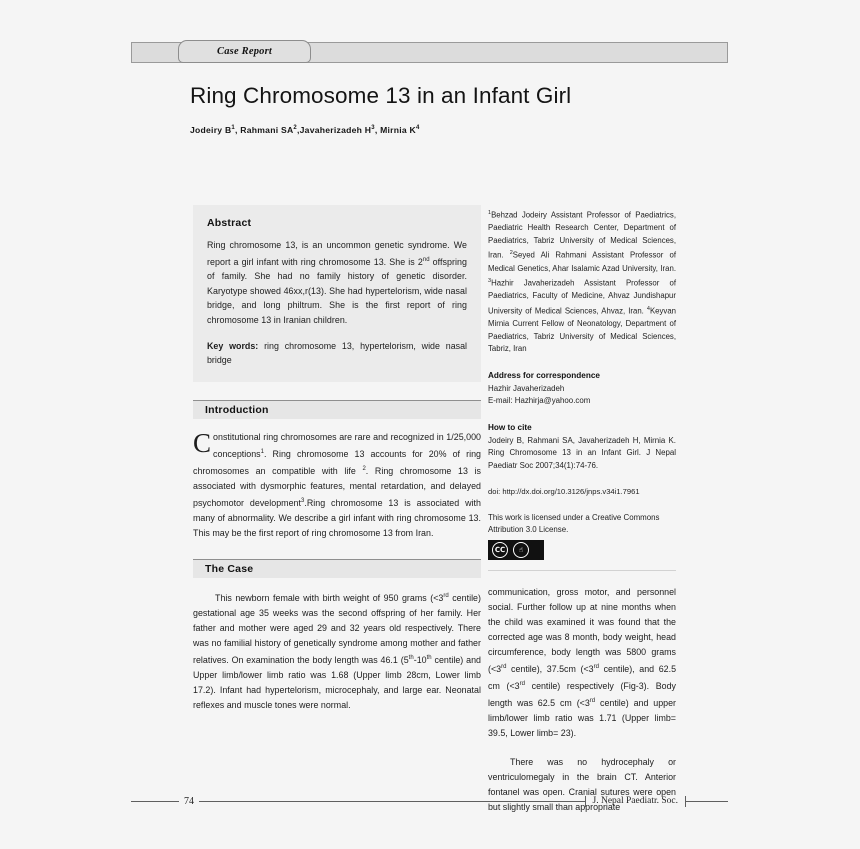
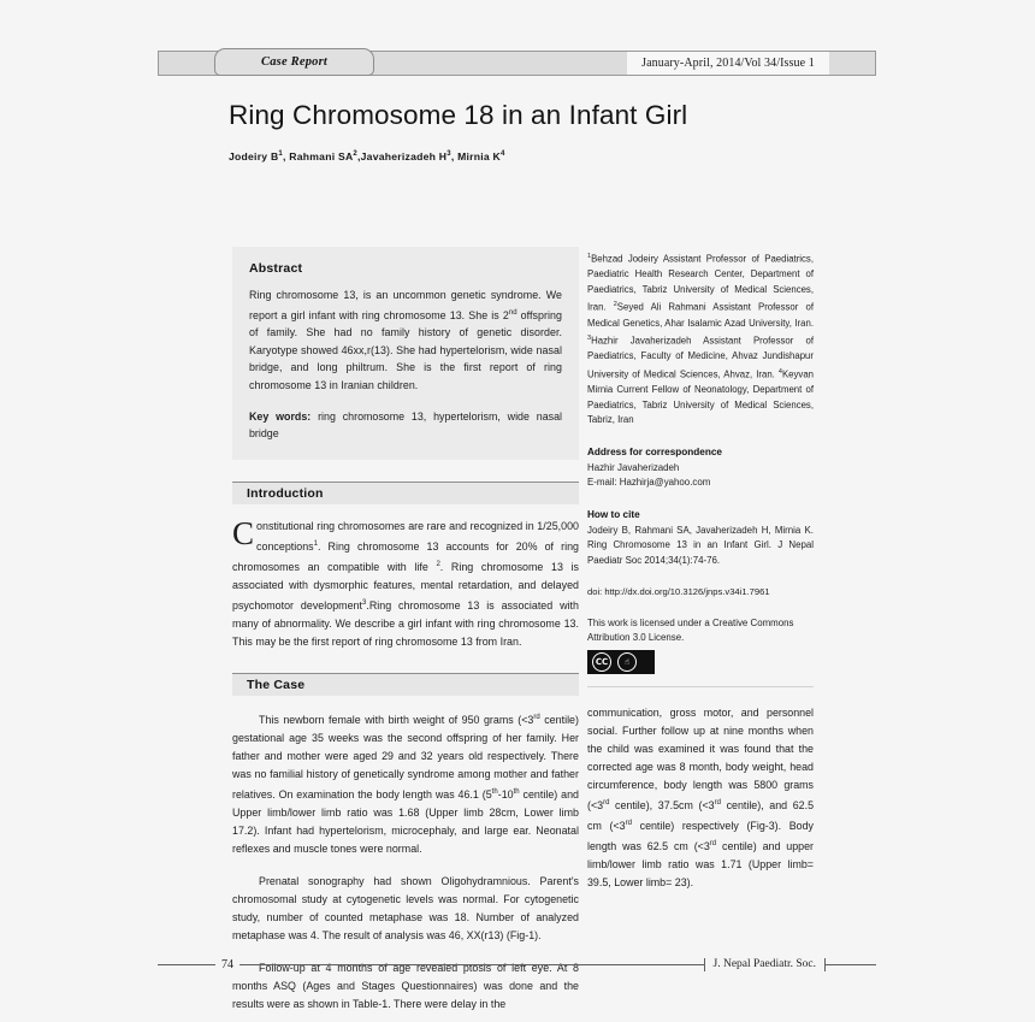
  Case Report
+ January-April, 2014/Vol 34/Issue 1
- Ring Chromosome 13 in an Infant Girl
+ Ring Chromosome 18 in an Infant Girl
  Jodeiry B , Rahmani SA ,Javaherizadeh H , Mirnia K
  Abstract
  Ring chromosome 13, is an uncommon genetic syndrome. We report a girl infant with ring chromosome 13. She is 2 offspring of family. She had no family history of genetic disorder. Karyotype showed 46xx,r(13). She had hypertelorism, wide nasal bridge, and long philtrum. She is the first report of ring chromosome 13 in Iranian children.
  Key words: ring chromosome 13, hypertelorism, wide nasal bridge
  Introduction
  Constitutional ring chromosomes are rare and recognized in 1/25,000 conceptions . Ring chromosome 13 accounts for 20% of ring chromosomes an compatible with life . Ring chromosome 13 is associated with dysmorphic features, mental retardation, and delayed psychomotor development .Ring chromosome 13 is associated with many of abnormality. We describe a girl infant with ring chromosome 13. This may be the first report of ring chromosome 13 from Iran.
  The Case
  This newborn female with birth weight of 950 grams (<3 centile) gestational age 35 weeks was the second offspring of her family. Her father and mother were aged 29 and 32 years old respectively. There was no familial history of genetically syndrome among mother and father relatives. On examination the body length was 46.1 (5 -10 centile) and Upper limb/lower limb ratio was 1.68 (Upper limb 28cm, Lower limb 17.2). Infant had hypertelorism, microcephaly, and large ear. Neonatal reflexes and muscle tones were normal.
+ Prenatal sonography had shown Oligohydramnious. Parent's chromosomal study at cytogenetic levels was normal. For cytogenetic study, number of counted metaphase was 18. Number of analyzed metaphase was 4. The result of analysis was 46, XX(r13) (Fig-1).
+ Follow-up at 4 months of age revealed ptosis of left eye. At 8 months ASQ (Ages and Stages Questionnaires) was done and the results were as shown in Table-1. There were delay in the
  Behzad Jodeiry Assistant Professor of Paediatrics, Paediatric Health Research Center, Department of Paediatrics, Tabriz University of Medical Sciences, Iran. Seyed Ali Rahmani Assistant Professor of Medical Genetics, Ahar Isalamic Azad University, Iran.Hazhir Javaherizadeh Assistant Professor of Paediatrics, Faculty of Medicine, Ahvaz Jundishapur University of Medical Sciences, Ahvaz, Iran. Keyvan Mirnia Current Fellow of Neonatology, Department of Paediatrics, Tabriz University of Medical Sciences, Tabriz, Iran
  Address for correspondence
  Hazhir Javaherizadeh
  E-mail: Hazhirja@yahoo.com
  How to cite
- Jodeiry B, Rahmani SA, Javaherizadeh H, Mirnia K. Ring Chromosome 13 in an Infant Girl. J Nepal Paediatr Soc 2007;34(1):74-76.
+ Jodeiry B, Rahmani SA, Javaherizadeh H, Mirnia K. Ring Chromosome 13 in an Infant Girl. J Nepal Paediatr Soc 2014;34(1):74-76.
  doi: http://dx.doi.org/10.3126/jnps.v34i1.7961
  This work is licensed under a Creative Commons Attribution 3.0 License.
  CC
  ☝
  communication, gross motor, and personnel social. Further follow up at nine months when the child was examined it was found that the corrected age was 8 month, body weight, head circumference, body length was 5800 grams (<3 centile), 37.5cm (<3 centile), and 62.5 cm (<3 centile) respectively (Fig-3). Body length was 62.5 cm (<3 centile) and upper limb/lower limb ratio was 1.71 (Upper limb= 39.5, Lower limb= 23).
- There was no hydrocephaly or ventriculomegaly in the brain CT. Anterior fontanel was open. Cranial sutures were open but slightly small than appropriate
  74
  J. Nepal Paediatr. Soc.
